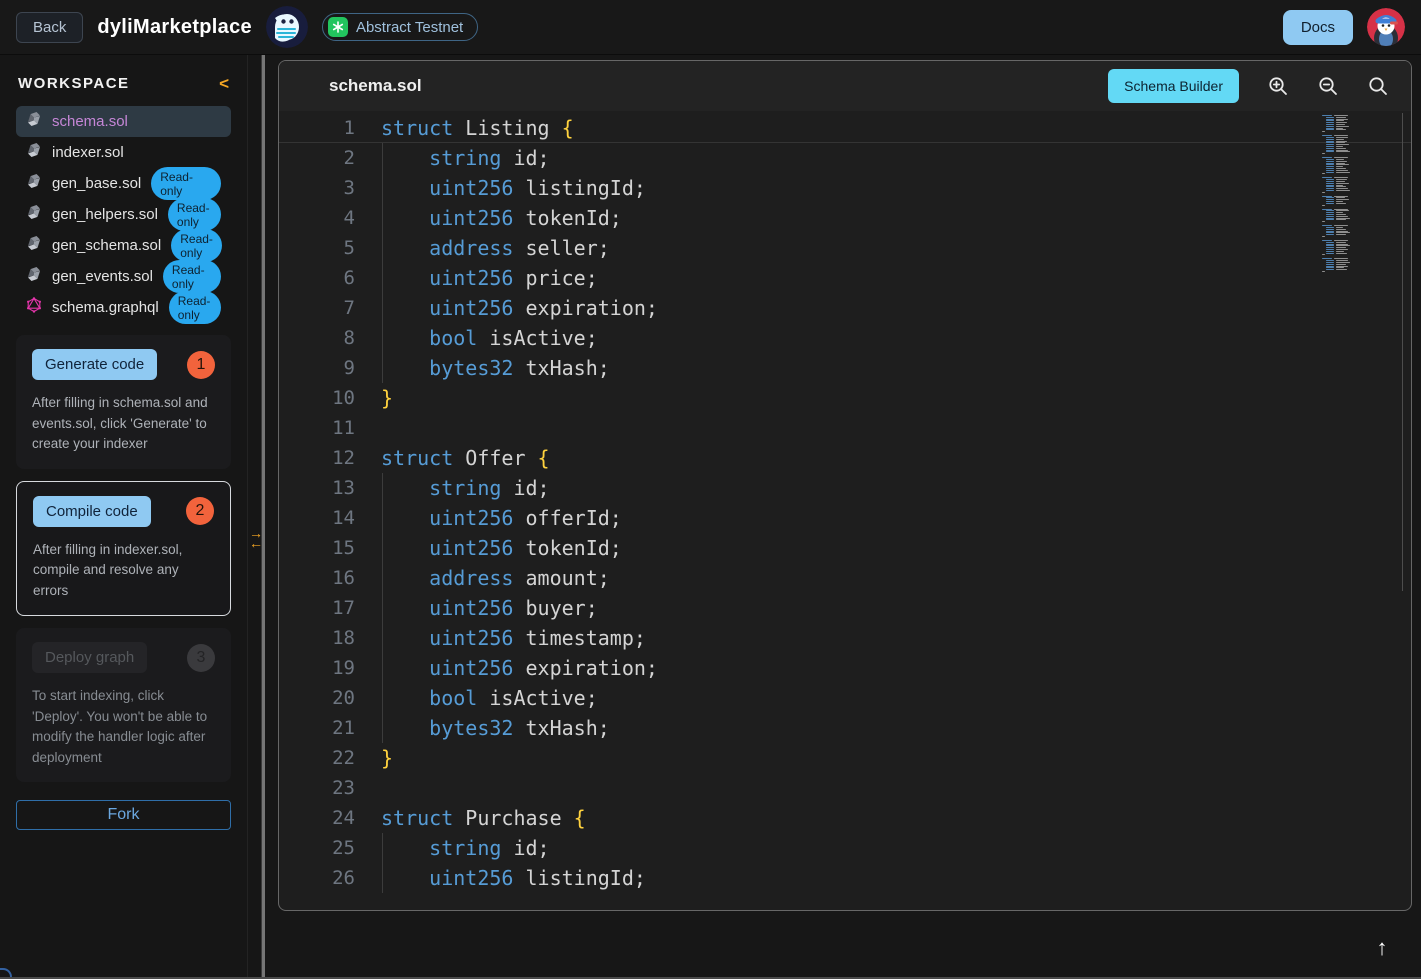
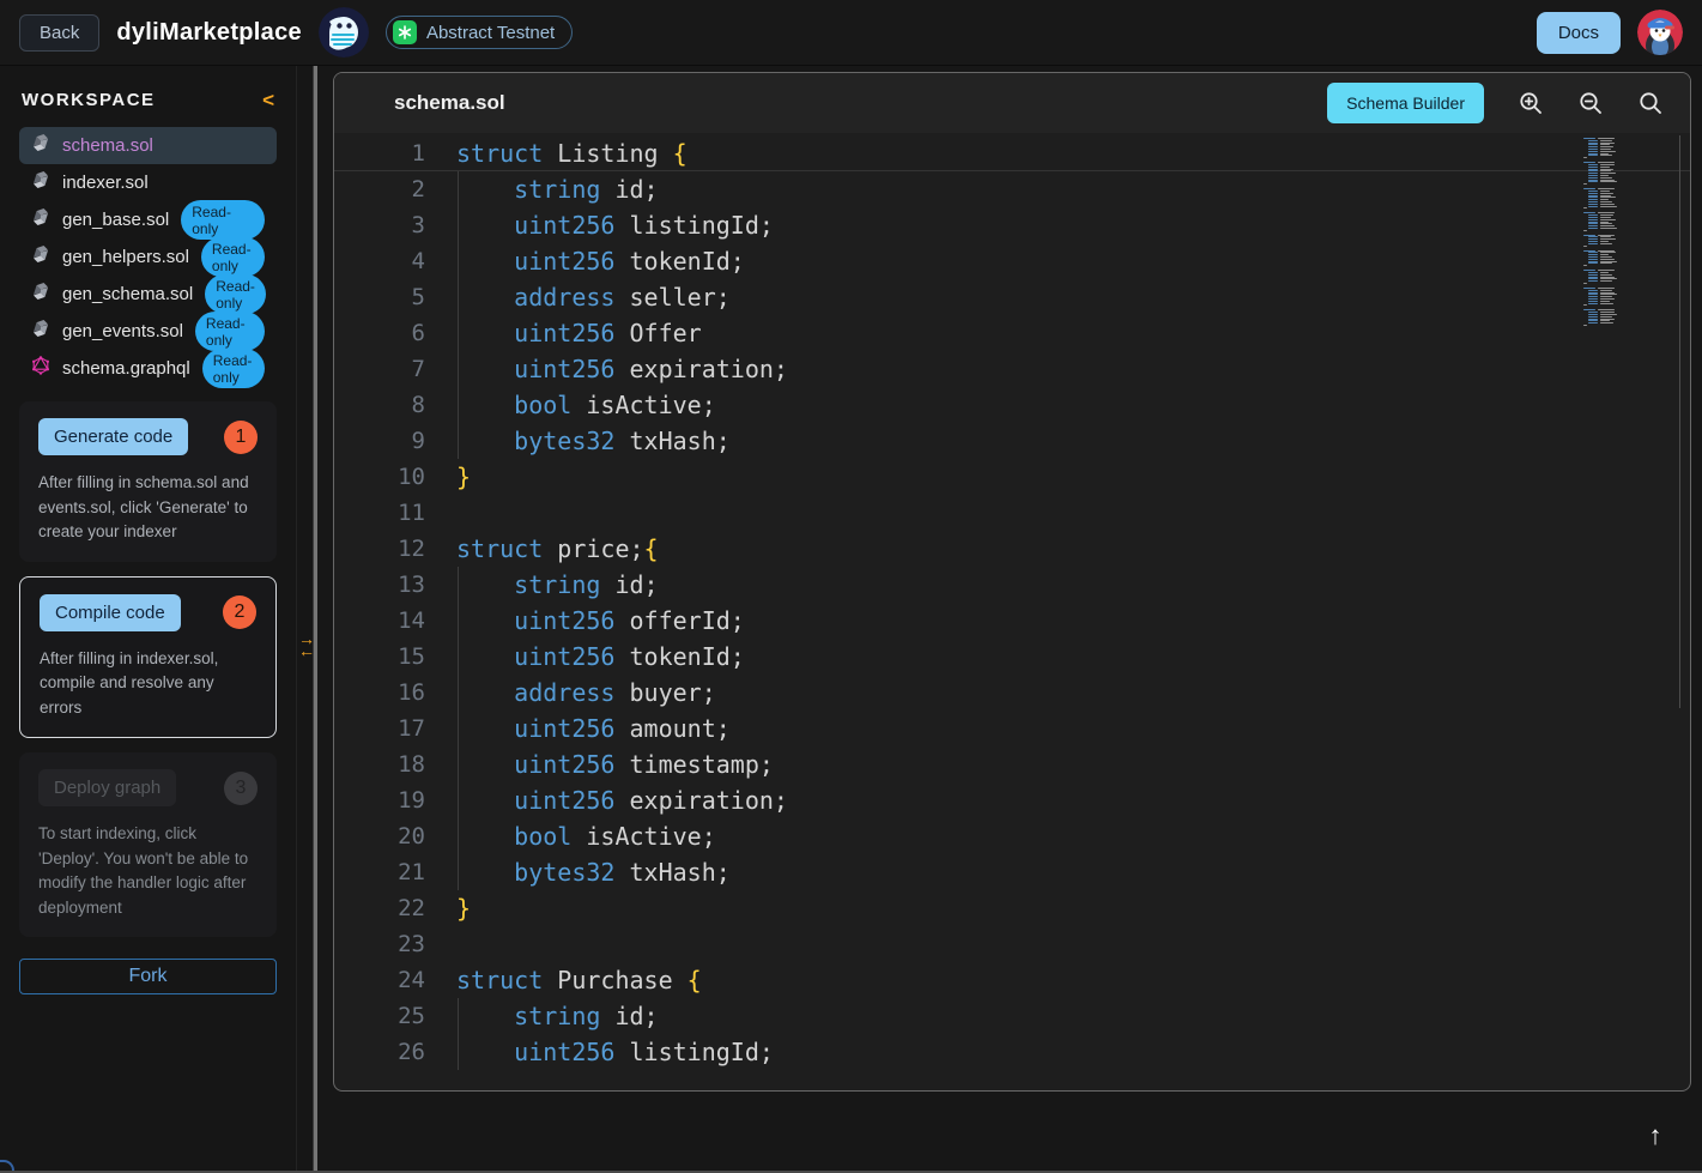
  Back
  dyliMarketplace
  Abstract Testnet
  Docs
  WORKSPACE
  <
  schema.sol
  indexer.sol
  gen_base.sol
  Read-only
  gen_helpers.sol
  Read-only
  gen_schema.sol
  Read-only
  gen_events.sol
  Read-only
  schema.graphql
  Read-only
  Generate code
  1
  After filling in schema.sol and events.sol, click 'Generate' to create your indexer
  Compile code
  2
  After filling in indexer.sol, compile and resolve any errors
  Deploy graph
  3
  To start indexing, click 'Deploy'. You won't be able to modify the handler logic after deployment
  Fork
  →
  ←
  schema.sol
  Schema Builder
  1
  struct Listing {
  2
  string id;
  3
  uint256 listingId;
  4
  uint256 tokenId;
  5
  address seller;
  6
- uint256 price;
+ uint256 Offer
  7
  uint256 expiration;
  8
  bool isActive;
  9
  bytes32 txHash;
  10
  }
  11
  12
- struct Offer {
+ struct price;{
  13
  string id;
  14
  uint256 offerId;
  15
  uint256 tokenId;
  16
- address amount;
+ address buyer;
  17
- uint256 buyer;
+ uint256 amount;
  18
  uint256 timestamp;
  19
  uint256 expiration;
  20
  bool isActive;
  21
  bytes32 txHash;
  22
  }
  23
  24
  struct Purchase {
  25
  string id;
  26
  uint256 listingId;
  ↑
